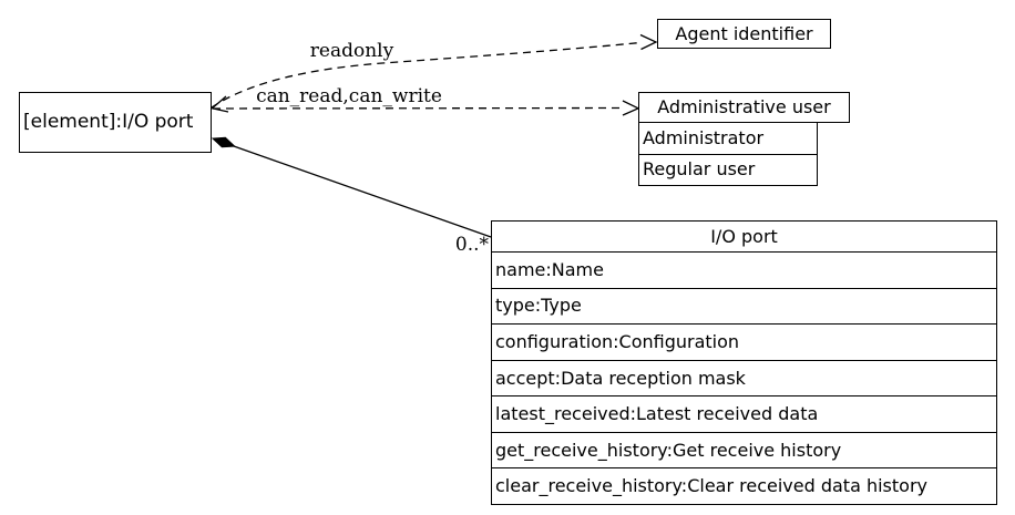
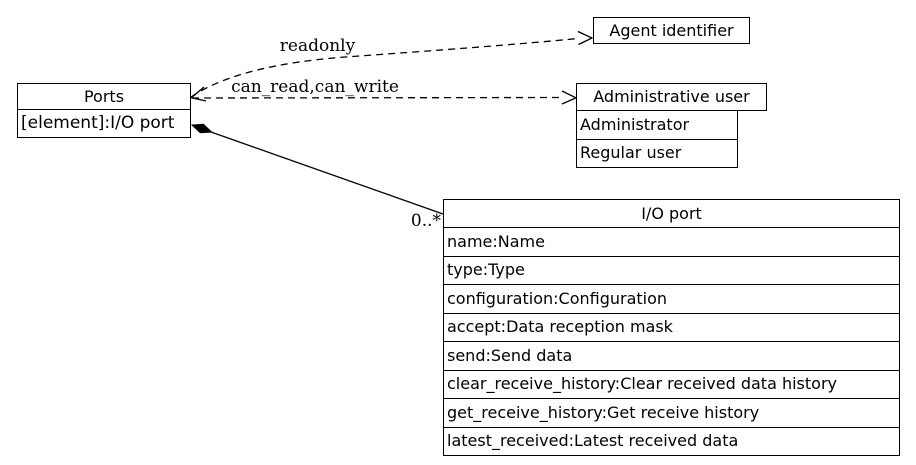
+ Ports
  [element]:I/O port
  Agent identifier
  Administrative user
  Administrator
  Regular user
  I/O port
  name:Name
  type:Type
  configuration:Configuration
  accept:Data reception mask
+ send:Send data
- latest_received:Latest received data
+ clear_receive_history:Clear received data history
  get_receive_history:Get receive history
- clear_receive_history:Clear received data history
+ latest_received:Latest received data
  readonly
  can_read,can_write
  0..*
